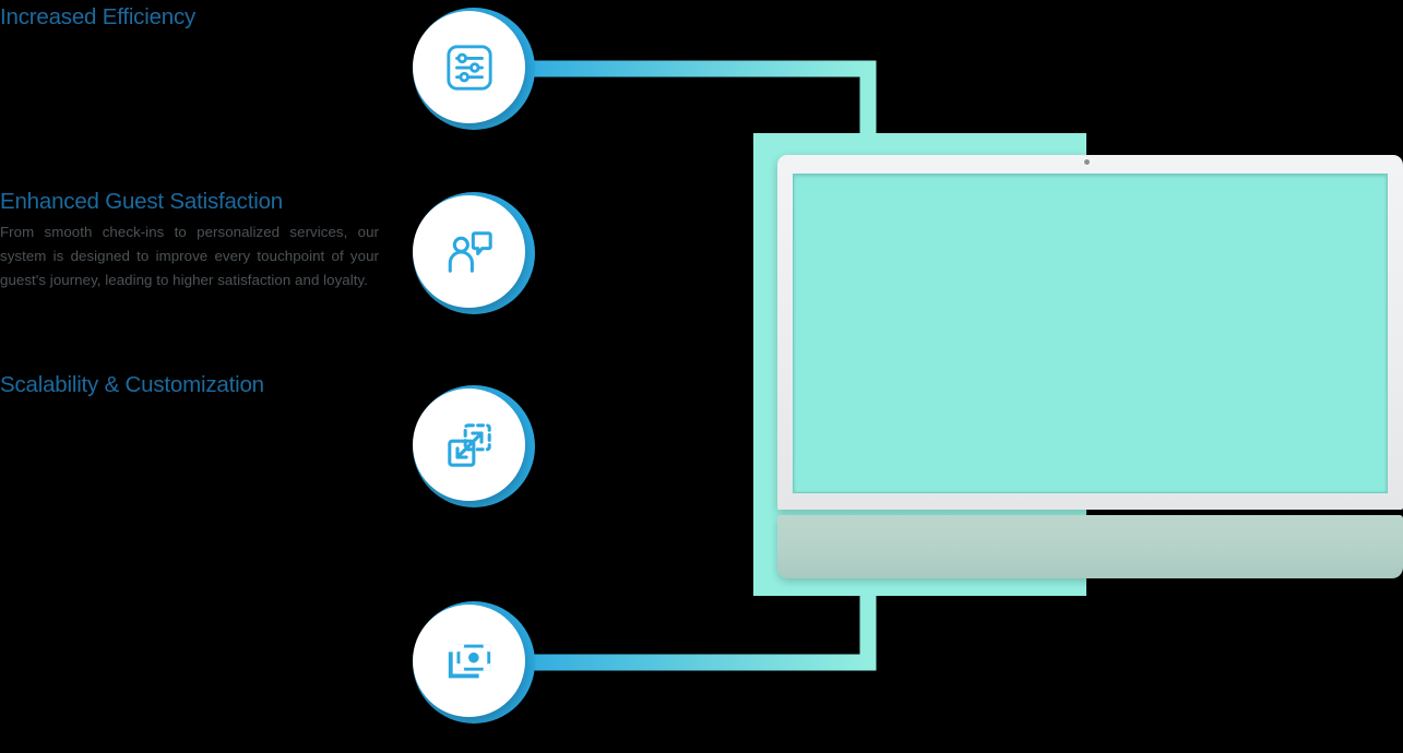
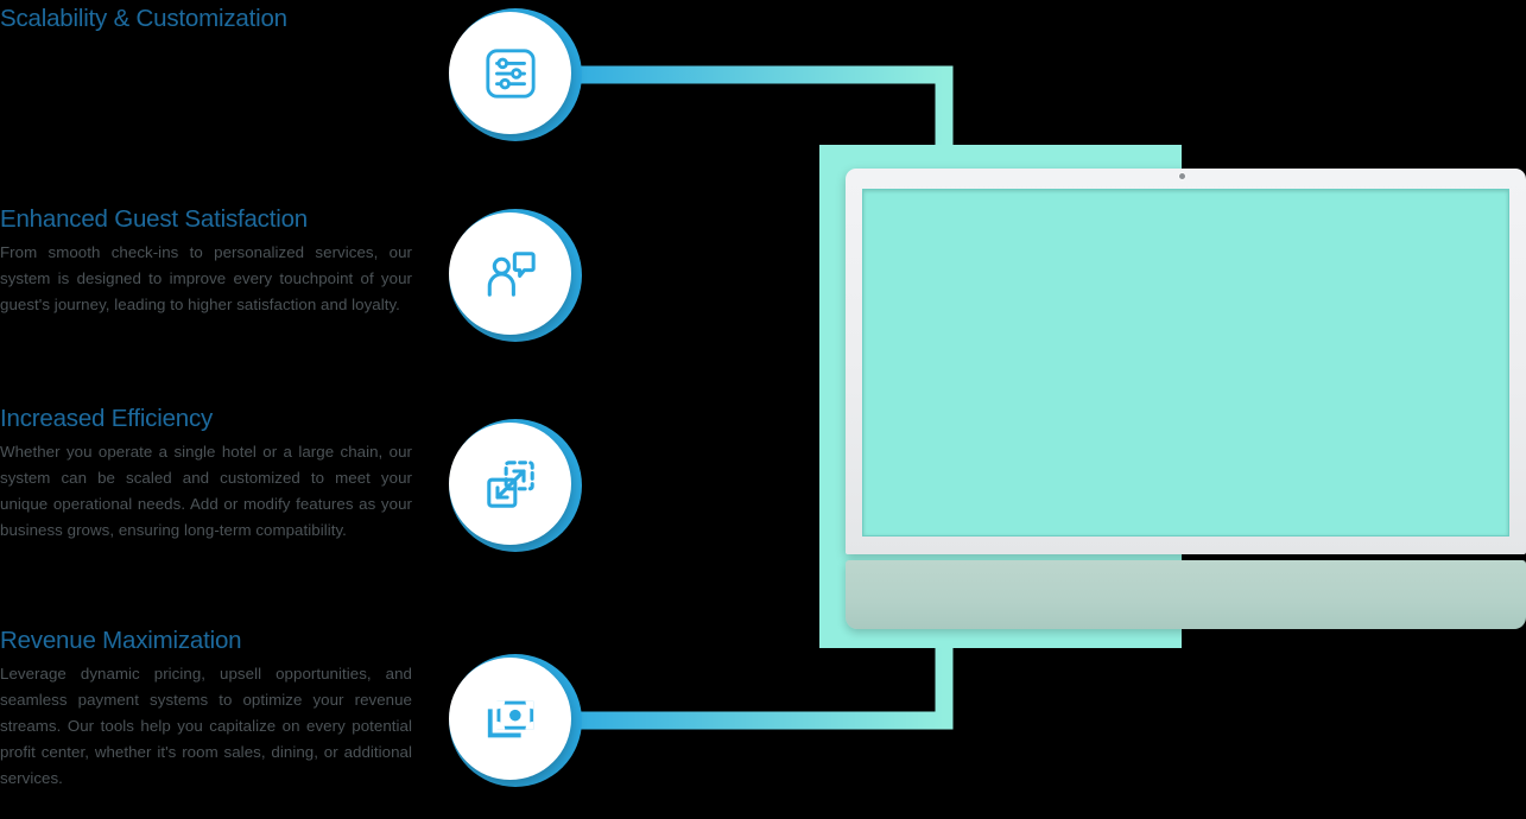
- Increased Efficiency
+ Scalability & Customization
  Enhanced Guest Satisfaction
  From smooth check-ins to personalized services, our system is designed to improve every touchpoint of your guest's journey, leading to higher satisfaction and loyalty.
- Scalability & Customization
+ Increased Efficiency
+ Whether you operate a single hotel or a large chain, our system can be scaled and customized to meet your unique operational needs. Add or modify features as your business grows, ensuring long-term compatibility.
+ Revenue Maximization
+ Leverage dynamic pricing, upsell opportunities, and seamless payment systems to optimize your revenue streams. Our tools help you capitalize on every potential profit center, whether it's room sales, dining, or additional services.
